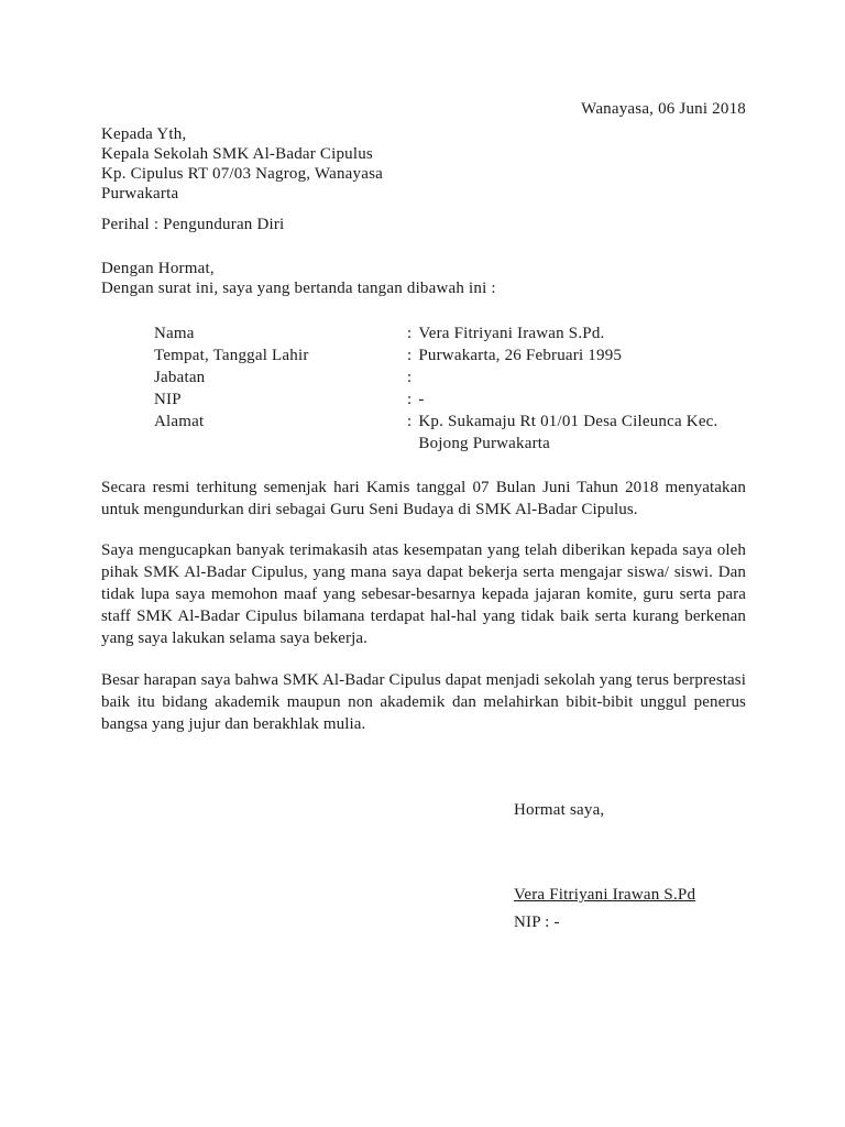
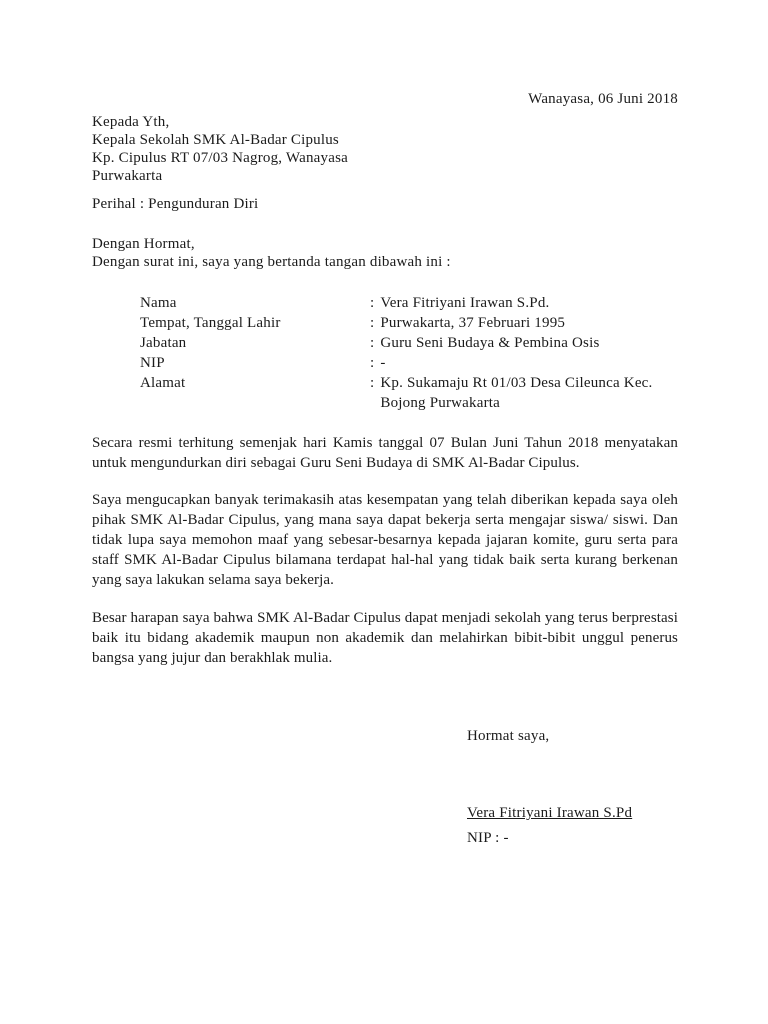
  Wanayasa, 06 Juni 2018
  Kepada Yth,
  Kepala Sekolah SMK Al-Badar Cipulus
  Kp. Cipulus RT 07/03 Nagrog, Wanayasa
  Purwakarta
  Perihal : Pengunduran Diri
  Dengan Hormat,
  Dengan surat ini, saya yang bertanda tangan dibawah ini :
  Nama
  :
  Vera Fitriyani Irawan S.Pd.
  Tempat, Tanggal Lahir
  :
- Purwakarta, 26 Februari 1995
+ Purwakarta, 37 Februari 1995
  Jabatan
  :
+ Guru Seni Budaya & Pembina Osis
  NIP
  :
  -
  Alamat
  :
- Kp. Sukamaju Rt 01/01 Desa Cileunca Kec.
+ Kp. Sukamaju Rt 01/03 Desa Cileunca Kec.
  Bojong Purwakarta
  Secara resmi terhitung semenjak hari Kamis tanggal 07 Bulan Juni Tahun 2018 menyatakan untuk mengundurkan diri sebagai Guru Seni Budaya di SMK Al-Badar Cipulus.
  Saya mengucapkan banyak terimakasih atas kesempatan yang telah diberikan kepada saya oleh pihak SMK Al-Badar Cipulus, yang mana saya dapat bekerja serta mengajar siswa/ siswi. Dan tidak lupa saya memohon maaf yang sebesar-besarnya kepada jajaran komite, guru serta para staff SMK Al-Badar Cipulus bilamana terdapat hal-hal yang tidak baik serta kurang berkenan yang saya lakukan selama saya bekerja.
  Besar harapan saya bahwa SMK Al-Badar Cipulus dapat menjadi sekolah yang terus berprestasi baik itu bidang akademik maupun non akademik dan melahirkan bibit-bibit unggul penerus bangsa yang jujur dan berakhlak mulia.
  Hormat saya,
  Vera Fitriyani Irawan S.Pd
  NIP : -
